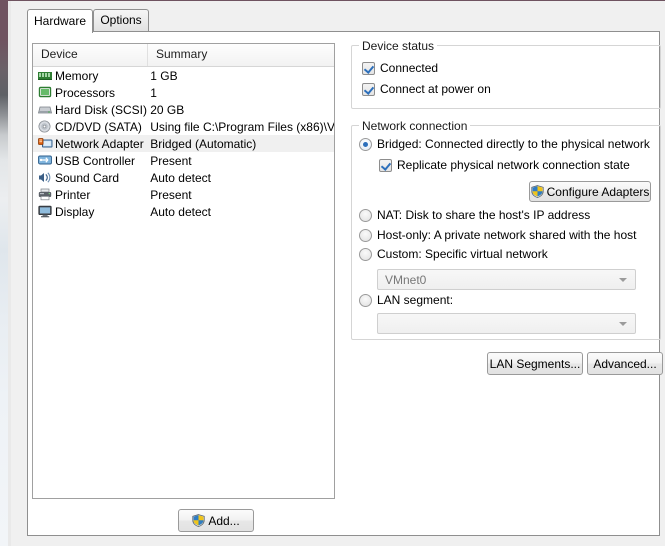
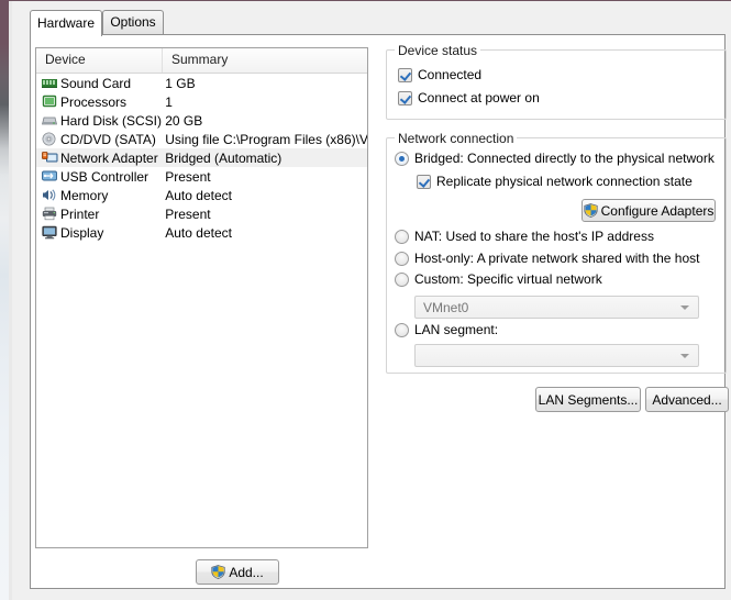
  Hardware
  Options
  Device
  Summary
- Memory
+ Sound Card
  1 GB
  Processors
  1
  Hard Disk (SCSI)
  20 GB
  CD/DVD (SATA)
  Using file C:\Program Files (x86)\V
  Network Adapter
  Bridged (Automatic)
  USB Controller
  Present
- Sound Card
+ Memory
  Auto detect
  Printer
  Present
  Display
  Auto detect
  Add...
  Device status
  Connected
  Connect at power on
  Network connection
  Bridged: Connected directly to the physical network
  Replicate physical network connection state
  Configure Adapters
- NAT: Disk to share the host's IP address
+ NAT: Used to share the host's IP address
  Host-only: A private network shared with the host
  Custom: Specific virtual network
  VMnet0
  LAN segment:
  LAN Segments...
  Advanced...
